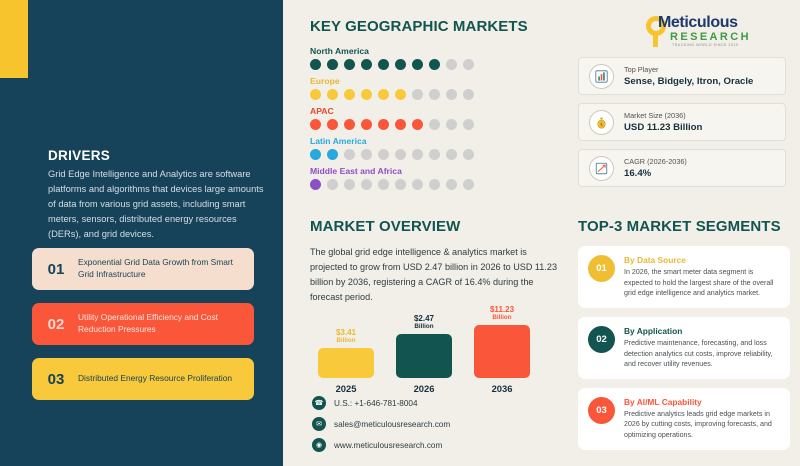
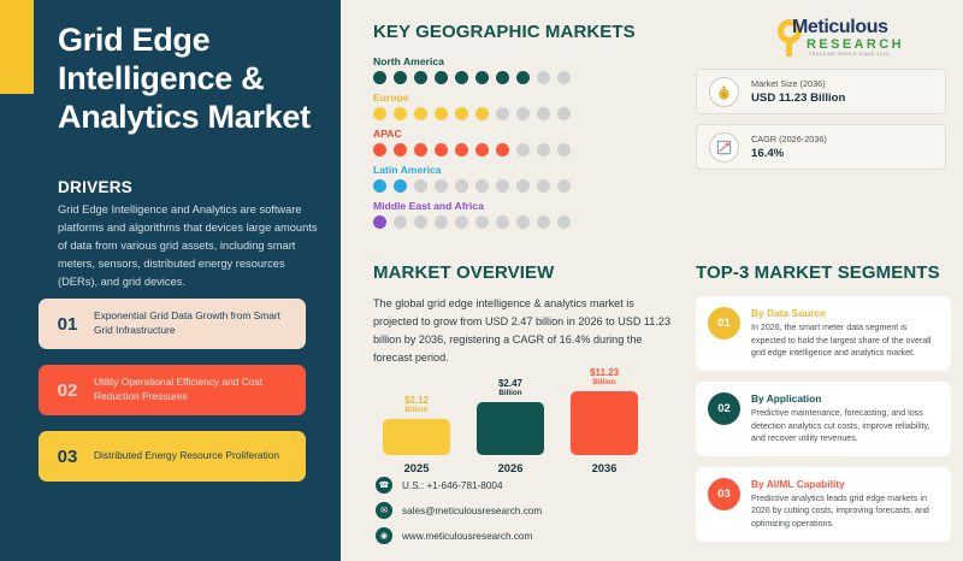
+ Grid Edge Intelligence & Analytics Market
  DRIVERS
  Grid Edge Intelligence and Analytics are software platforms and algorithms that devices large amounts of data from various grid assets, including smart meters, sensors, distributed energy resources (DERs), and grid devices.
  01
  Exponential Grid Data Growth from Smart Grid Infrastructure
  02
  Utility Operational Efficiency and Cost Reduction Pressures
  03
  Distributed Energy Resource Proliferation
  Meticulous
  RESEARCH
  KEY GEOGRAPHIC MARKETS
  North America
  Europe
  APAC
  Latin America
  Middle East and Africa
- Top Player
- Sense, Bidgely, Itron, Oracle
  Market Size (2036)
  USD 11.23 Billion
  CAGR (2026-2036)
  16.4%
  MARKET OVERVIEW
  The global grid edge intelligence & analytics market is projected to grow from USD 2.47 billion in 2026 to USD 11.23 billion by 2036, registering a CAGR of 16.4% during the forecast period.
- $3.41
+ $2.12
  $2.47
  $11.23
  2025
  2026
  2036
  U.S.: +1-646-781-8004
  sales@meticulousresearch.com
  www.meticulousresearch.com
  TOP-3 MARKET SEGMENTS
  01
  By Data Source
  In 2026, the smart meter data segment is expected to hold the largest share of the overall grid edge intelligence and analytics market.
  02
  By Application
  Predictive maintenance, forecasting, and loss detection analytics cut costs, improve reliability, and recover utility revenues.
  03
  By AI/ML Capability
  Predictive analytics leads grid edge markets in 2026 by cutting costs, improving forecasts, and optimizing operations.
